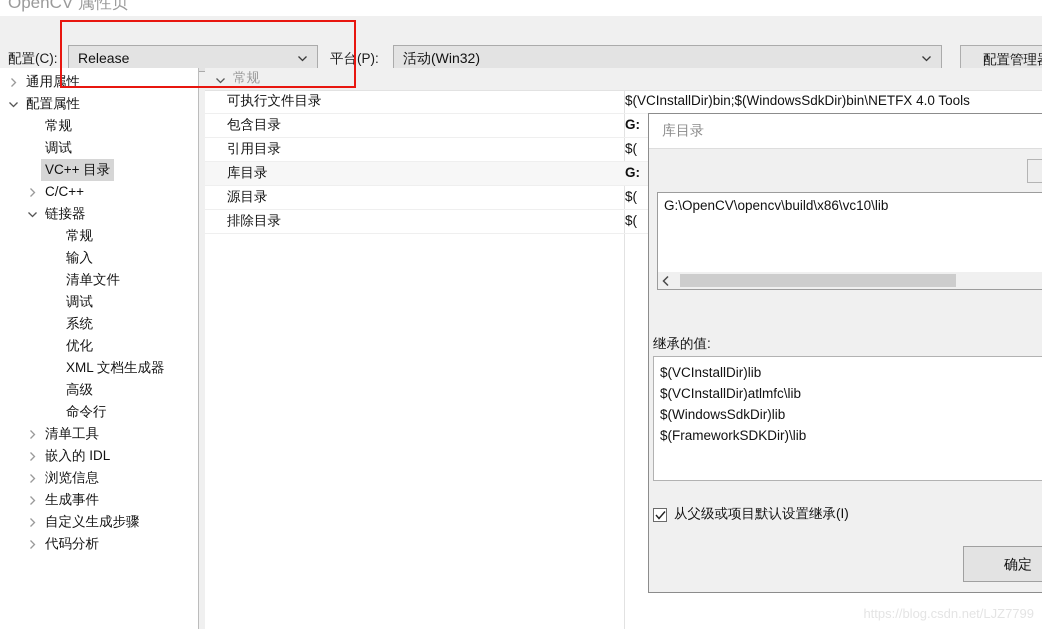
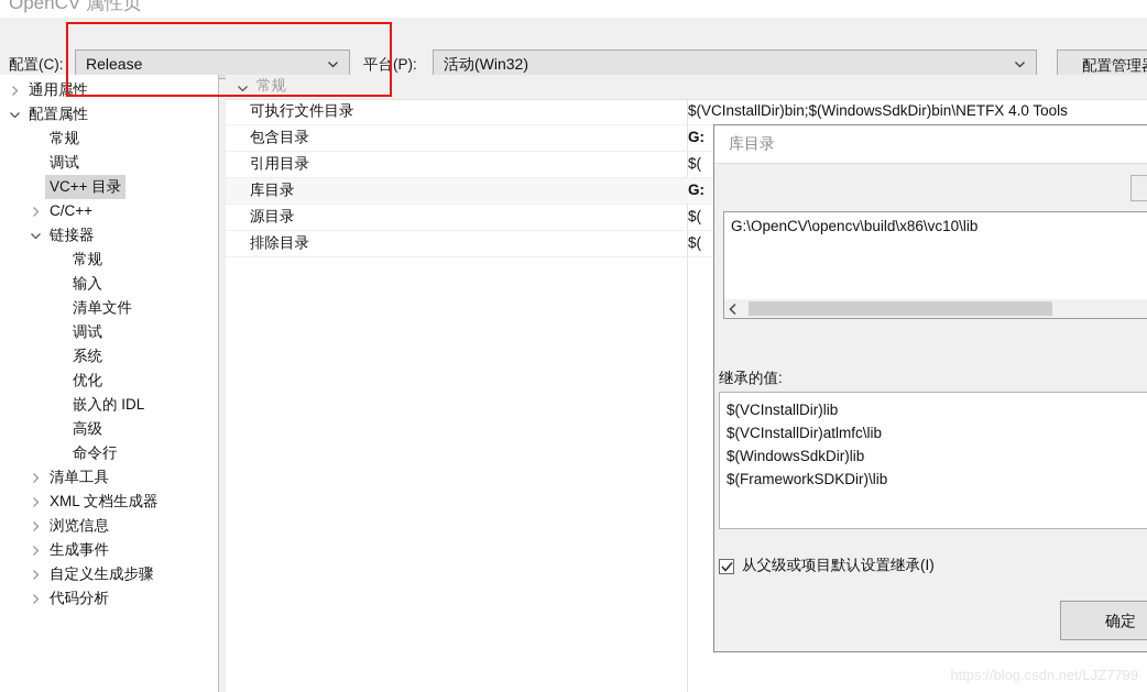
  OpenCV 属性页
  配置(C):
  Release
  平台(P):
  活动(Win32)
  通用属性
  配置属性
  常规
  调试
  VC++ 目录
  C/C++
  链接器
  常规
  输入
  清单文件
  调试
  系统
  优化
- XML 文档生成器
+ 嵌入的 IDL
  高级
  命令行
  清单工具
- 嵌入的 IDL
+ XML 文档生成器
  浏览信息
  生成事件
  自定义生成步骤
  代码分析
  常规
  可执行文件目录
  $(VCInstallDir)bin;$(WindowsSdkDir)bin\NETFX 4.0 Tools
  包含目录
  G:
  引用目录
  $(
  库目录
  G:
  源目录
  $(
  排除目录
  $(
  库目录
  G:\OpenCV\opencv\build\x86\vc10\lib
  继承的值:
  $(VCInstallDir)lib
  $(VCInstallDir)atlmfc\lib
  $(WindowsSdkDir)lib
  $(FrameworkSDKDir)\lib
  从父级或项目默认设置继承(I)
  确定
  https://blog.csdn.net/LJZ7799
